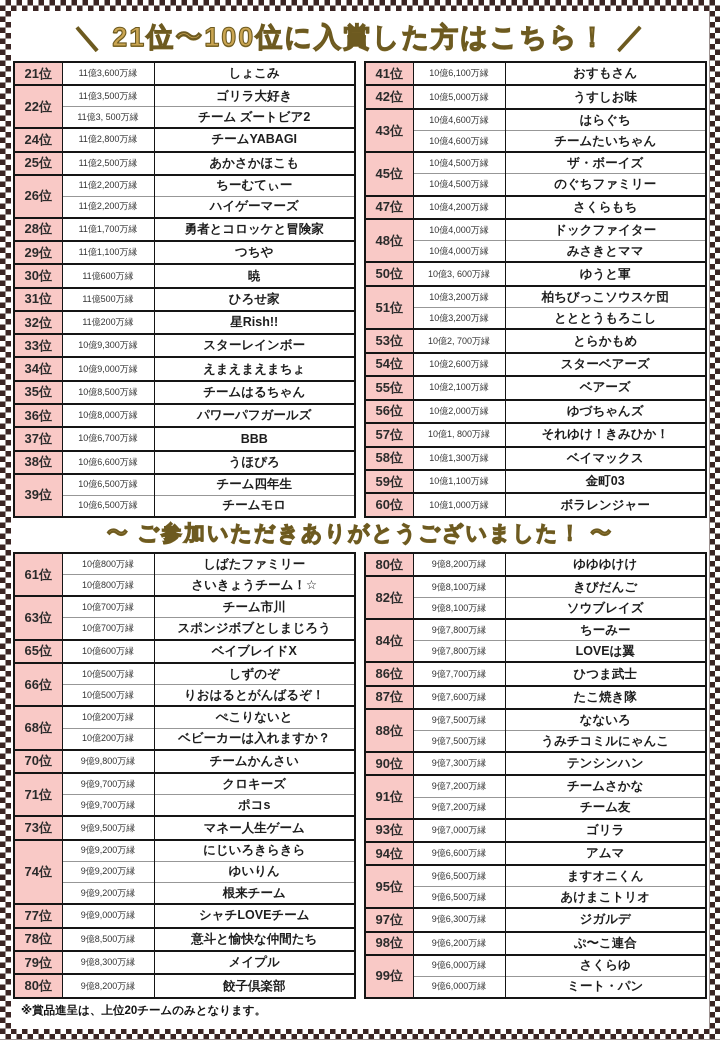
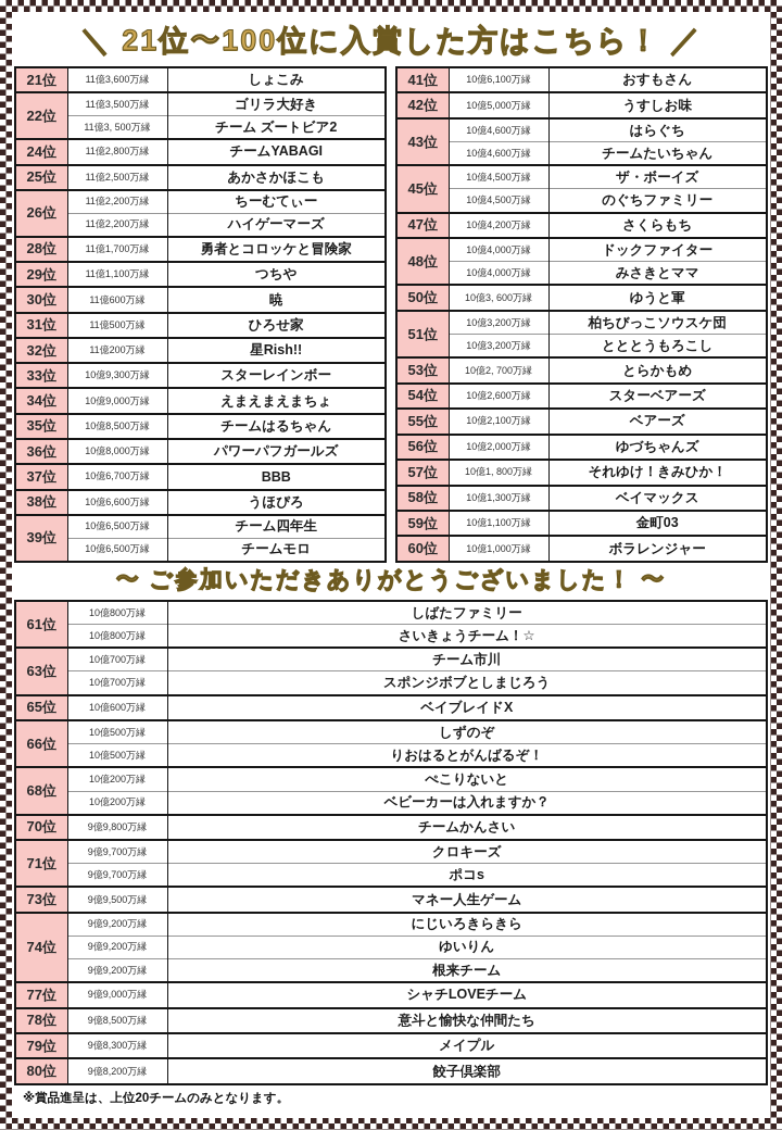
  ＼ 21位〜100位に入賞した方はこちら！ ／
  21位	11億3,600万縁	しょこみ
  22位	11億3,500万縁	ゴリラ大好き
  11億3, 500万縁	チーム ズートビア2
  24位	11億2,800万縁	チームYABAGI
  25位	11億2,500万縁	あかさかほこも
  26位	11億2,200万縁	ちーむてぃー
  11億2,200万縁	ハイゲーマーズ
  28位	11億1,700万縁	勇者とコロッケと冒険家
  29位	11億1,100万縁	つちや
  30位	11億600万縁	暁
  31位	11億500万縁	ひろせ家
  32位	11億200万縁	星Rish!!
  33位	10億9,300万縁	スターレインボー
  34位	10億9,000万縁	えまえまえまちょ
  35位	10億8,500万縁	チームはるちゃん
  36位	10億8,000万縁	パワーパフガールズ
  37位	10億6,700万縁	BBB
  38位	10億6,600万縁	うほぴろ
  39位	10億6,500万縁	チーム四年生
  10億6,500万縁	チームモロ
  41位	10億6,100万縁	おすもさん
  42位	10億5,000万縁	うすしお味
  43位	10億4,600万縁	はらぐち
  10億4,600万縁	チームたいちゃん
  45位	10億4,500万縁	ザ・ボーイズ
  10億4,500万縁	のぐちファミリー
  47位	10億4,200万縁	さくらもち
  48位	10億4,000万縁	ドックファイター
  10億4,000万縁	みさきとママ
  50位	10億3, 600万縁	ゆうと軍
  51位	10億3,200万縁	柏ちびっこソウスケ団
  10億3,200万縁	とととうもろこし
  53位	10億2, 700万縁	とらかもめ
  54位	10億2,600万縁	スターベアーズ
  55位	10億2,100万縁	ベアーズ
  56位	10億2,000万縁	ゆづちゃんズ
  57位	10億1, 800万縁	それゆけ！きみひか！
  58位	10億1,300万縁	ベイマックス
  59位	10億1,100万縁	金町03
  60位	10億1,000万縁	ボラレンジャー
  〜 ご参加いただきありがとうございました！ 〜
  61位	10億800万縁	しばたファミリー
  10億800万縁	さいきょうチーム！☆
  63位	10億700万縁	チーム市川
  10億700万縁	スポンジボブとしまじろう
  65位	10億600万縁	ベイブレイドX
  66位	10億500万縁	しずのぞ
  10億500万縁	りおはるとがんばるぞ！
  68位	10億200万縁	ぺこりないと
  10億200万縁	ベビーカーは入れますか？
  70位	9億9,800万縁	チームかんさい
  71位	9億9,700万縁	クロキーズ
  9億9,700万縁	ポコs
  73位	9億9,500万縁	マネー人生ゲーム
  74位	9億9,200万縁	にじいろきらきら
  9億9,200万縁	ゆいりん
  9億9,200万縁	根来チーム
  77位	9億9,000万縁	シャチLOVEチーム
  78位	9億8,500万縁	意斗と愉快な仲間たち
  79位	9億8,300万縁	メイプル
  80位	9億8,200万縁	餃子倶楽部
- 80位	9億8,200万縁	ゆゆゆけけ
- 82位	9億8,100万縁	きびだんご
- 9億8,100万縁	ソウブレイズ
- 84位	9億7,800万縁	ちーみー
- 9億7,800万縁	LOVEは翼
- 86位	9億7,700万縁	ひつま武士
- 87位	9億7,600万縁	たこ焼き隊
- 88位	9億7,500万縁	なないろ
- 9億7,500万縁	うみチコミルにゃんこ
- 90位	9億7,300万縁	テンシンハン
- 91位	9億7,200万縁	チームさかな
- 9億7,200万縁	チーム友
- 93位	9億7,000万縁	ゴリラ
- 94位	9億6,600万縁	アムマ
- 95位	9億6,500万縁	ますオニくん
- 9億6,500万縁	あけまこトリオ
- 97位	9億6,300万縁	ジガルデ
- 98位	9億6,200万縁	ぷ〜こ連合
- 99位	9億6,000万縁	さくらゆ
- 9億6,000万縁	ミート・パン
  ※賞品進呈は、上位20チームのみとなります。
